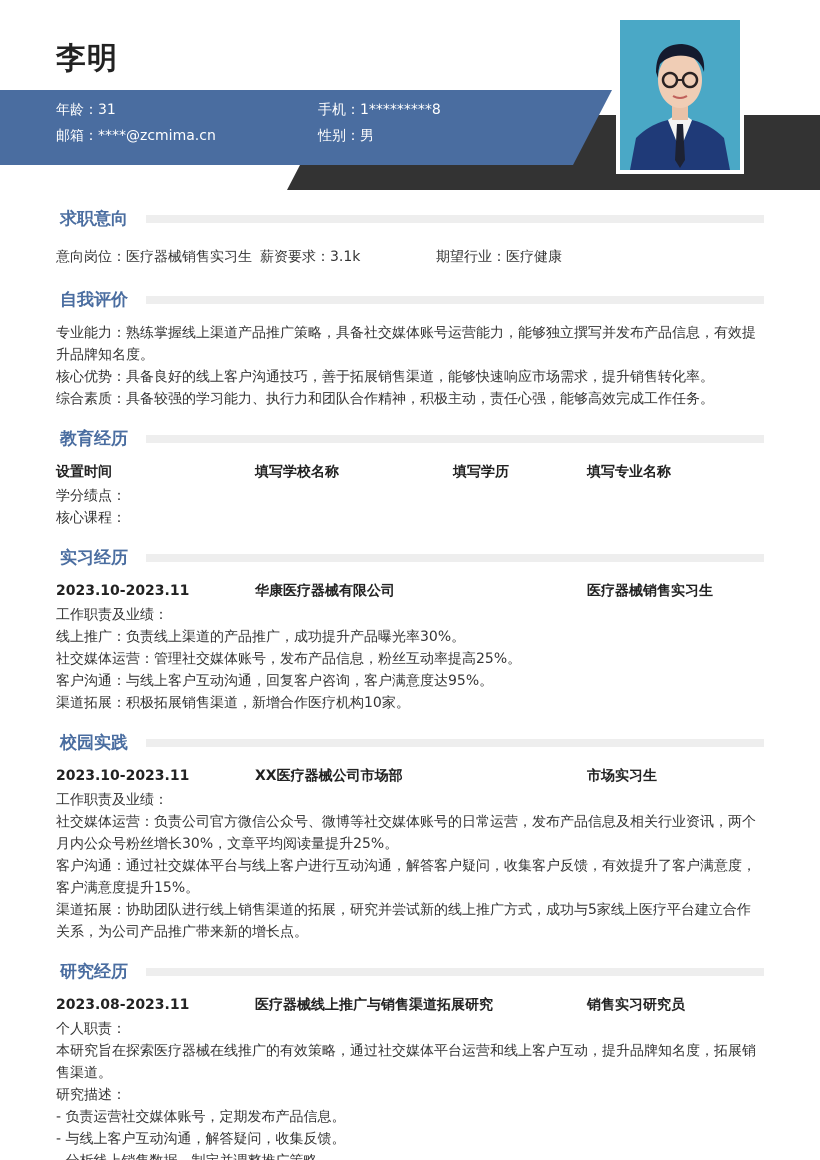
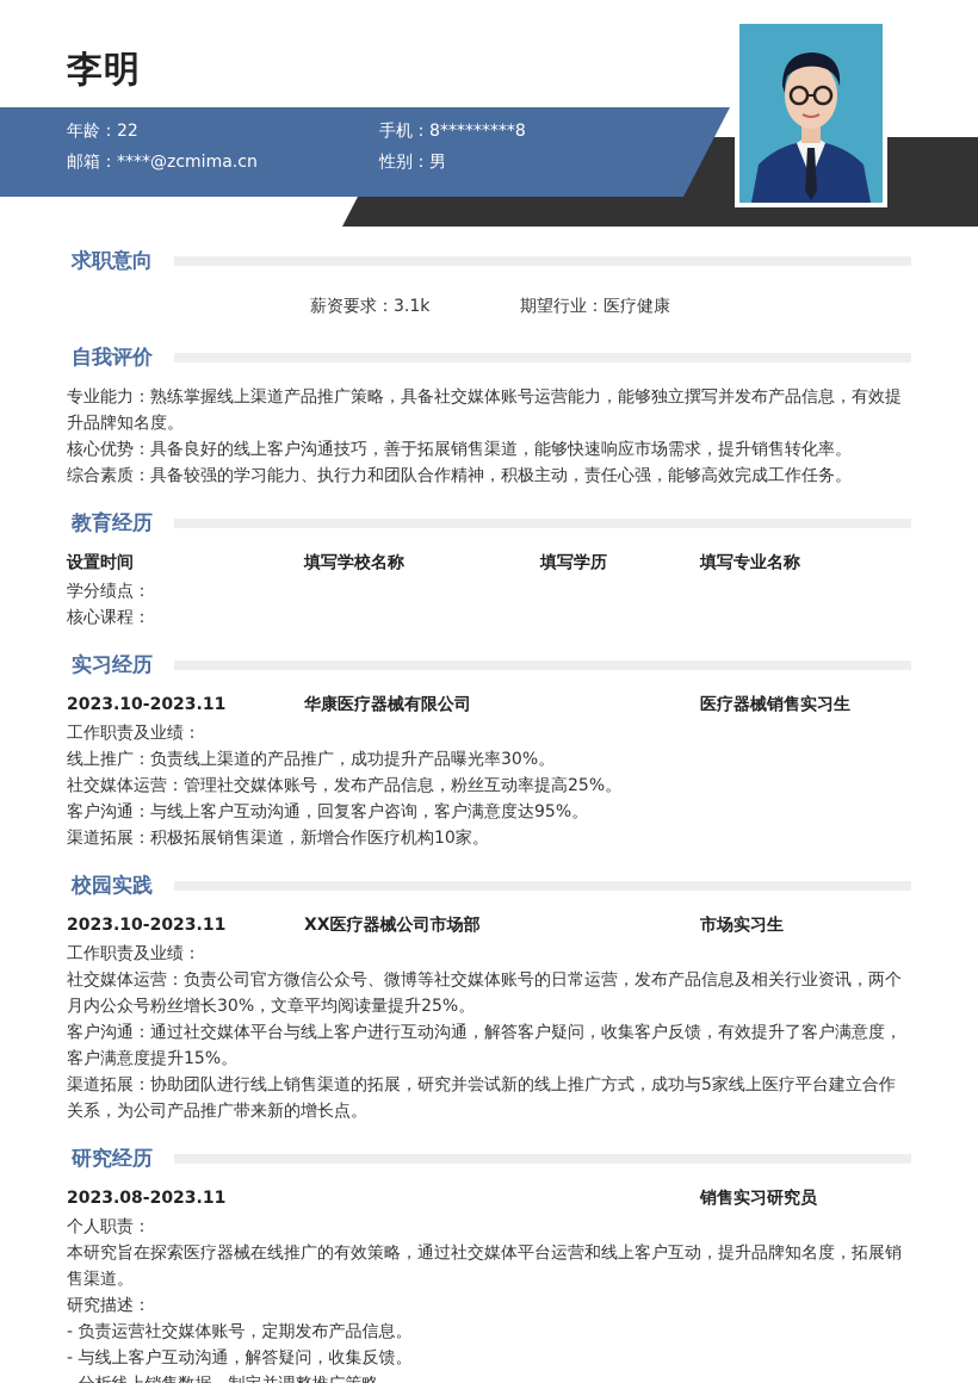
  李明
- 年龄：31
+ 年龄：22
- 手机：1*********8
+ 手机：8*********8
  邮箱：****@zcmima.cn
  性别：男
  求职意向
- 意向岗位：医疗器械销售实习生
  薪资要求：3.1k
  期望行业：医疗健康
  自我评价
  专业能力：熟练掌握线上渠道产品推广策略，具备社交媒体账号运营能力，能够独立撰写并发布产品信息，有效提
  升品牌知名度。
  核心优势：具备良好的线上客户沟通技巧，善于拓展销售渠道，能够快速响应市场需求，提升销售转化率。
  综合素质：具备较强的学习能力、执行力和团队合作精神，积极主动，责任心强，能够高效完成工作任务。
  教育经历
  设置时间
  填写学校名称
  填写学历
  填写专业名称
  学分绩点：
  核心课程：
  实习经历
  2023.10-2023.11
  华康医疗器械有限公司
  医疗器械销售实习生
  工作职责及业绩：
  线上推广：负责线上渠道的产品推广，成功提升产品曝光率30%。
  社交媒体运营：管理社交媒体账号，发布产品信息，粉丝互动率提高25%。
  客户沟通：与线上客户互动沟通，回复客户咨询，客户满意度达95%。
  渠道拓展：积极拓展销售渠道，新增合作医疗机构10家。
  校园实践
  2023.10-2023.11
  XX医疗器械公司市场部
  市场实习生
  工作职责及业绩：
  社交媒体运营：负责公司官方微信公众号、微博等社交媒体账号的日常运营，发布产品信息及相关行业资讯，两个
  月内公众号粉丝增长30%，文章平均阅读量提升25%。
  客户沟通：通过社交媒体平台与线上客户进行互动沟通，解答客户疑问，收集客户反馈，有效提升了客户满意度，
  客户满意度提升15%。
  渠道拓展：协助团队进行线上销售渠道的拓展，研究并尝试新的线上推广方式，成功与5家线上医疗平台建立合作
  关系，为公司产品推广带来新的增长点。
  研究经历
  2023.08-2023.11
- 医疗器械线上推广与销售渠道拓展研究
  销售实习研究员
  个人职责：
  本研究旨在探索医疗器械在线推广的有效策略，通过社交媒体平台运营和线上客户互动，提升品牌知名度，拓展销
  售渠道。
  研究描述：
  - 负责运营社交媒体账号，定期发布产品信息。
  - 与线上客户互动沟通，解答疑问，收集反馈。
